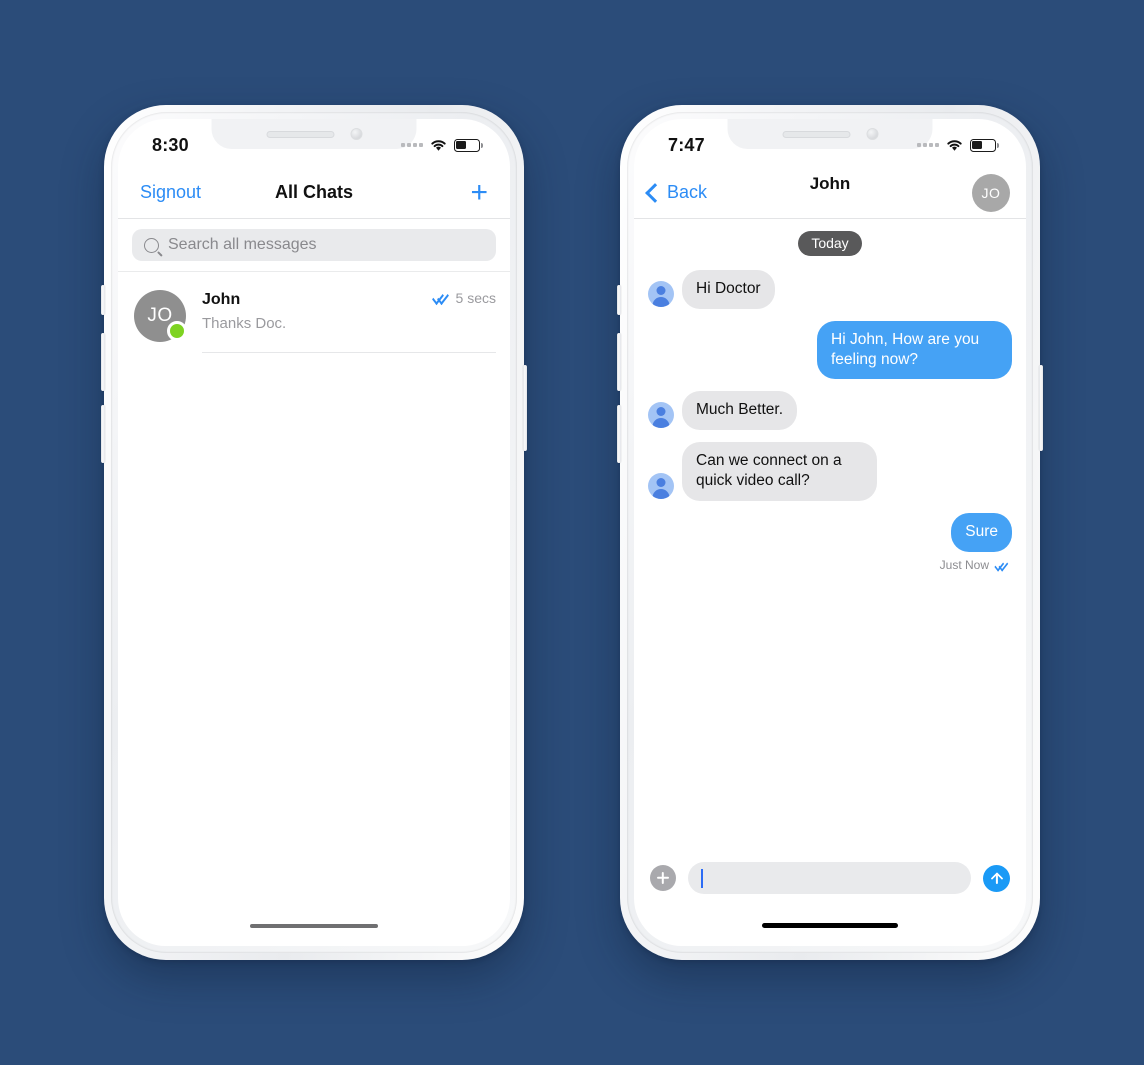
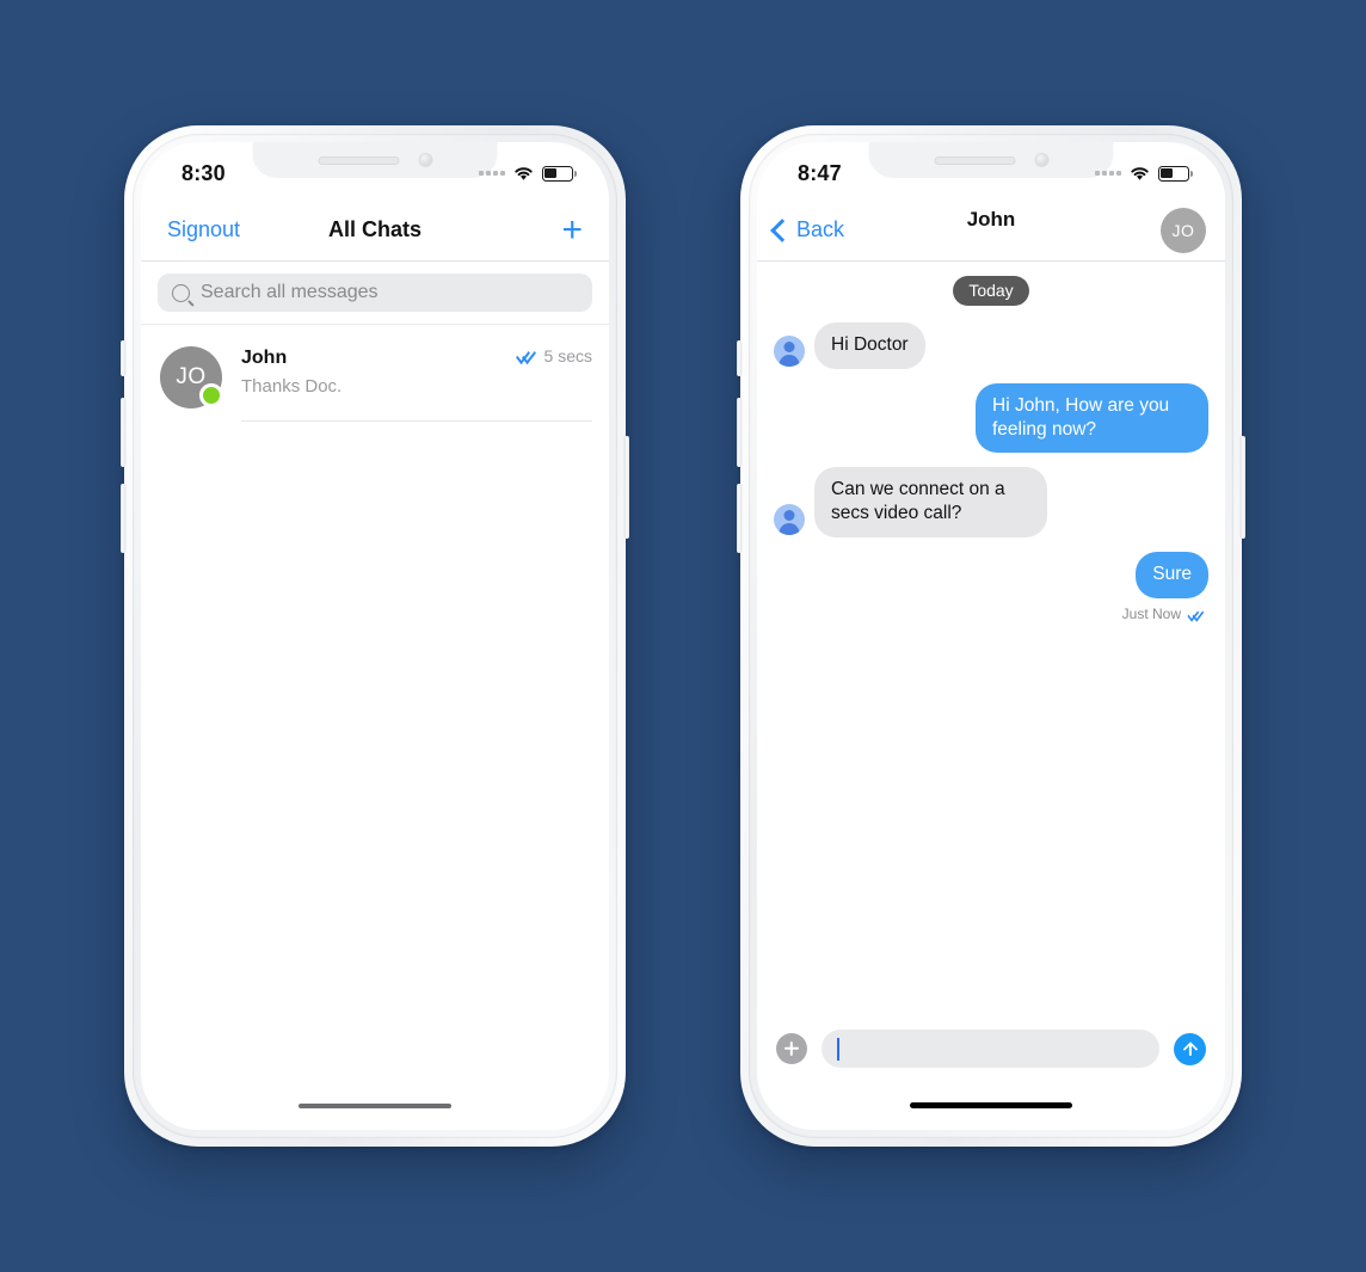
  8:30
  Signout
  All Chats
  +
  Search all messages
  JO
  John
  5 secs
  Thanks Doc.
- 7:47
+ 8:47
  Back
  John
  JO
  Today
  Hi Doctor
  Hi John, How are you feeling now?
- Much Better.
- Can we connect on a quick video call?
+ Can we connect on a secs video call?
  Sure
  Just Now
